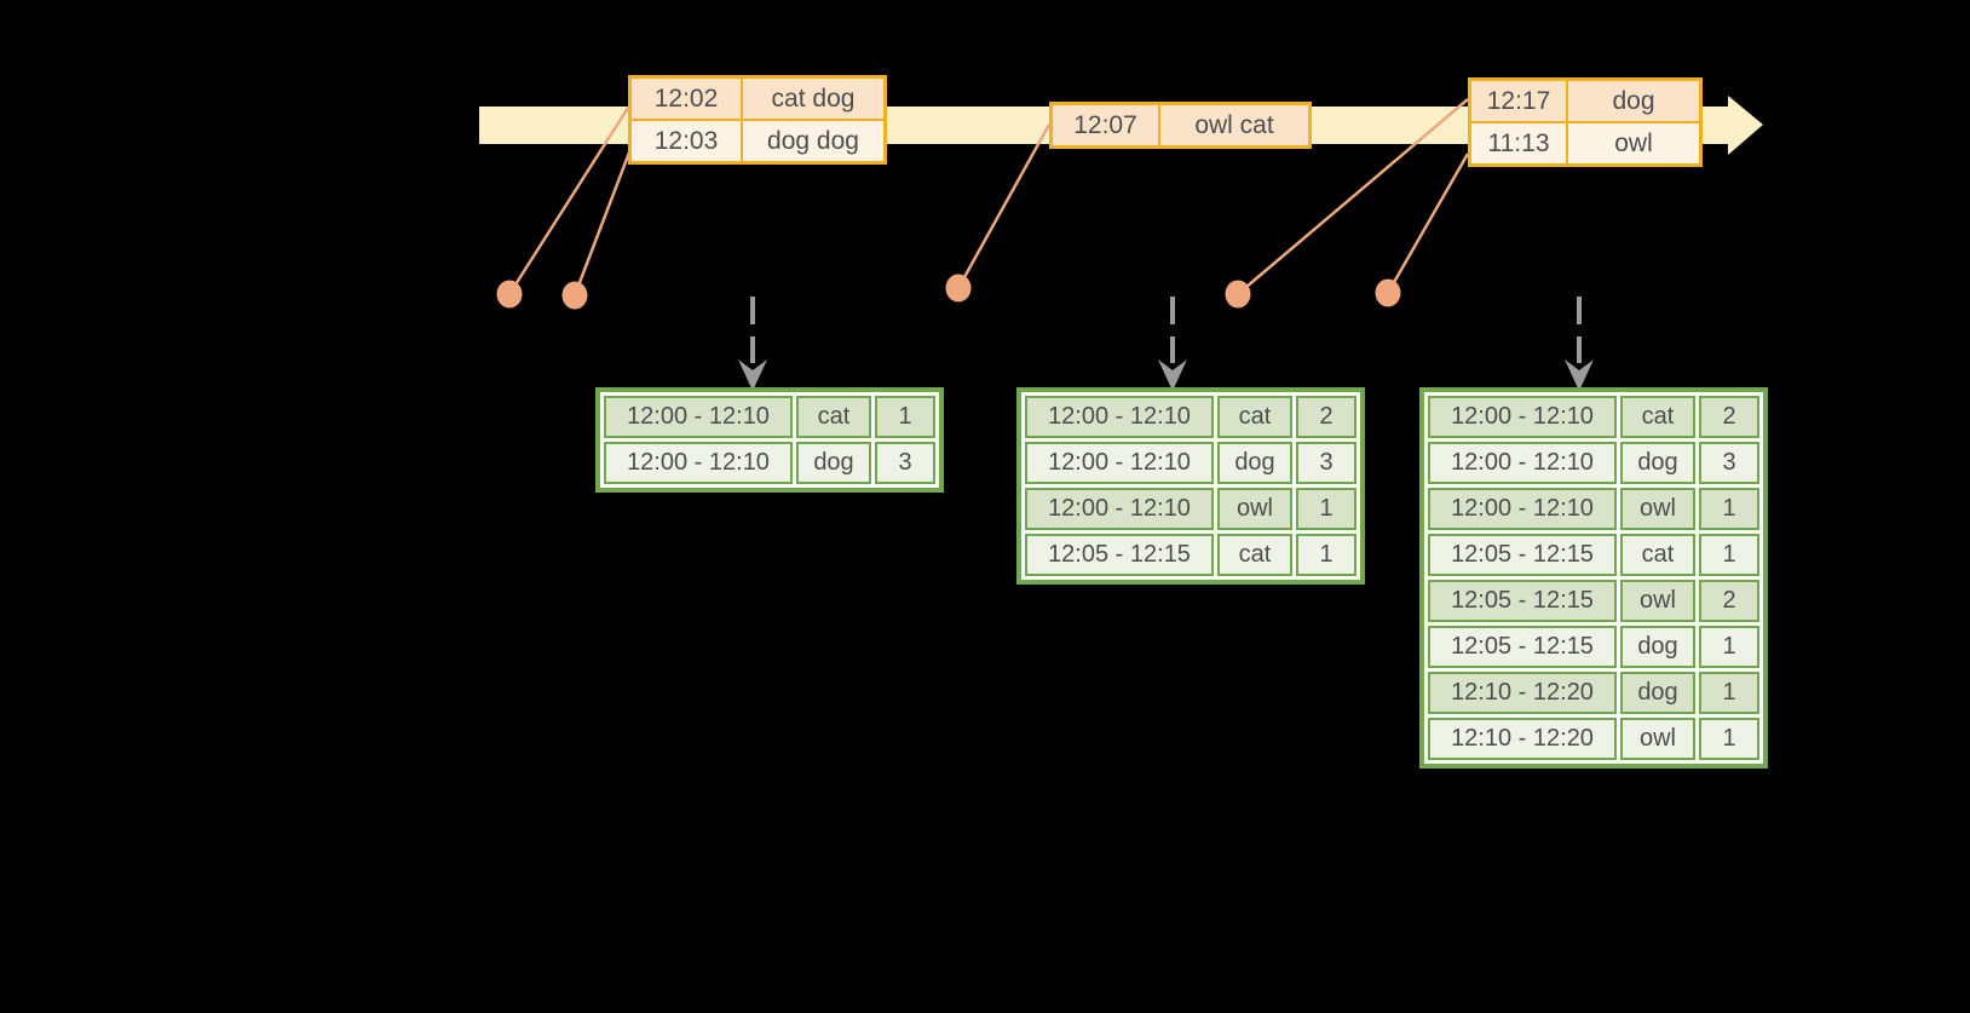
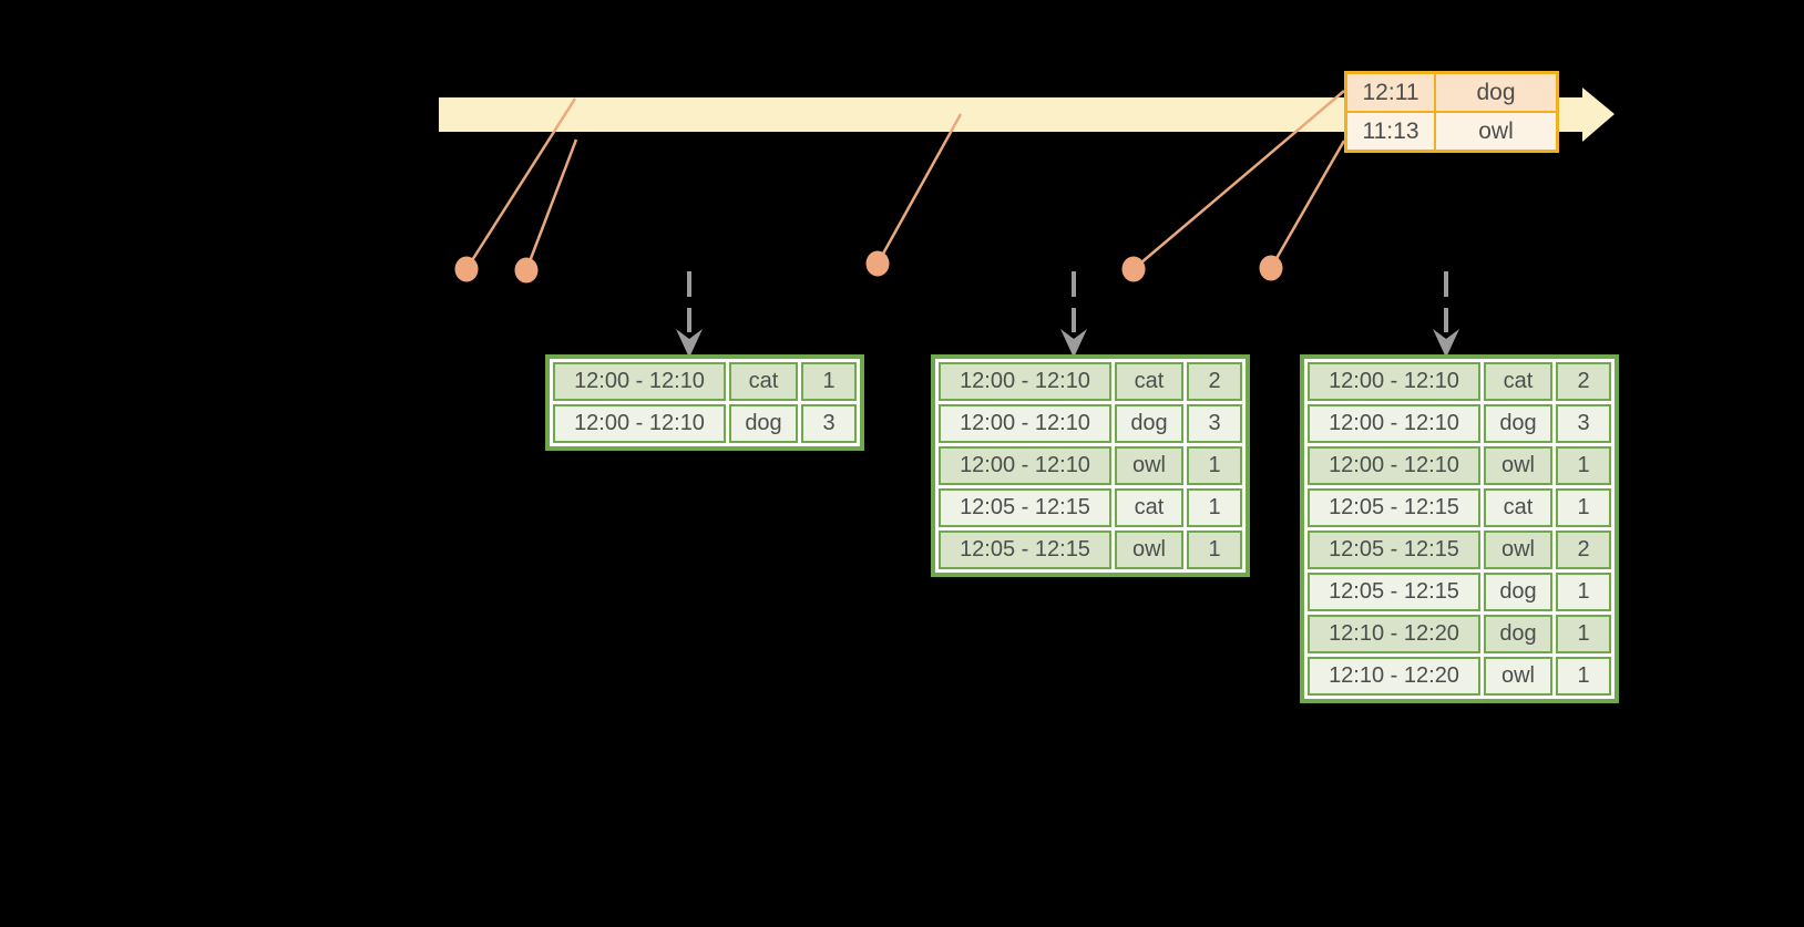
- 12:02	cat dog
- 12:03	dog dog
- 12:07	owl cat
- 12:17	dog
+ 12:11	dog
  11:13	owl
  12:00 - 12:10	cat	1
  12:00 - 12:10	dog	3
  12:00 - 12:10	cat	2
  12:00 - 12:10	dog	3
  12:00 - 12:10	owl	1
  12:05 - 12:15	cat	1
+ 12:05 - 12:15	owl	1
  12:00 - 12:10	cat	2
  12:00 - 12:10	dog	3
  12:00 - 12:10	owl	1
  12:05 - 12:15	cat	1
  12:05 - 12:15	owl	2
  12:05 - 12:15	dog	1
  12:10 - 12:20	dog	1
  12:10 - 12:20	owl	1
